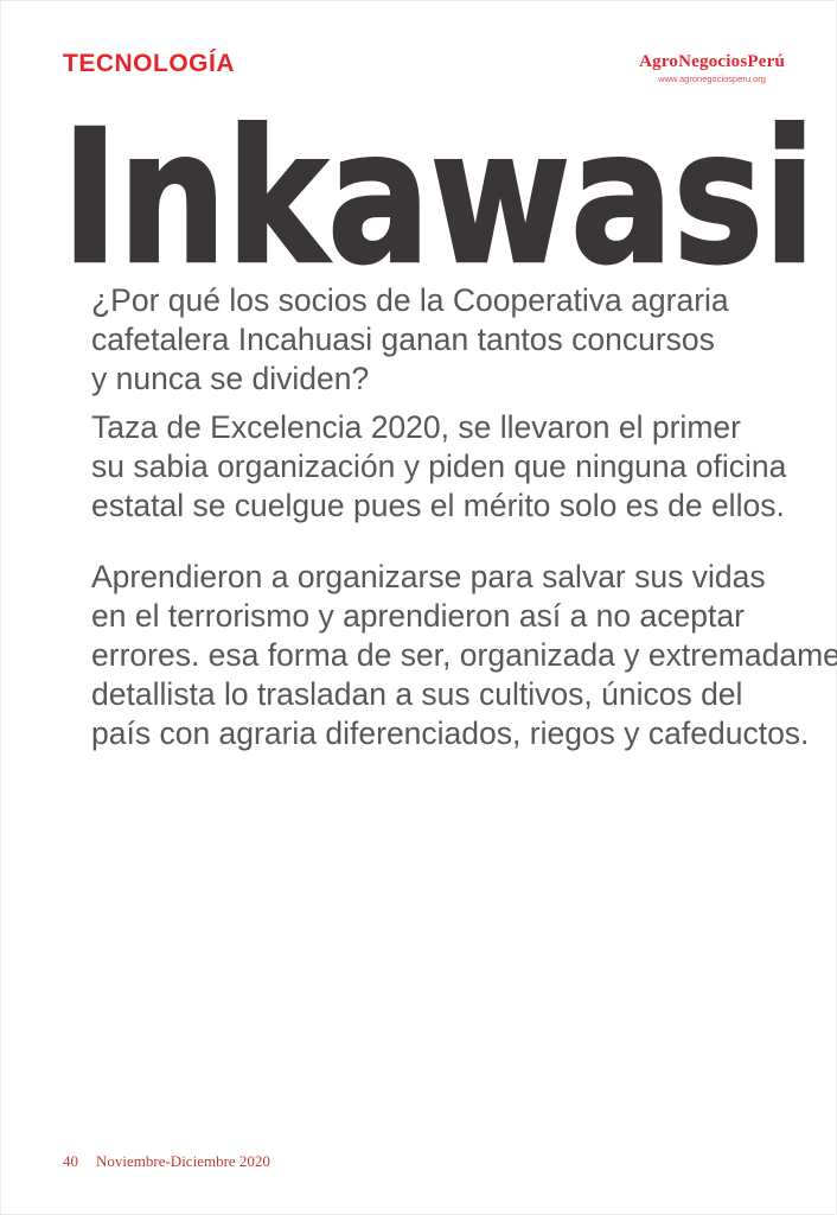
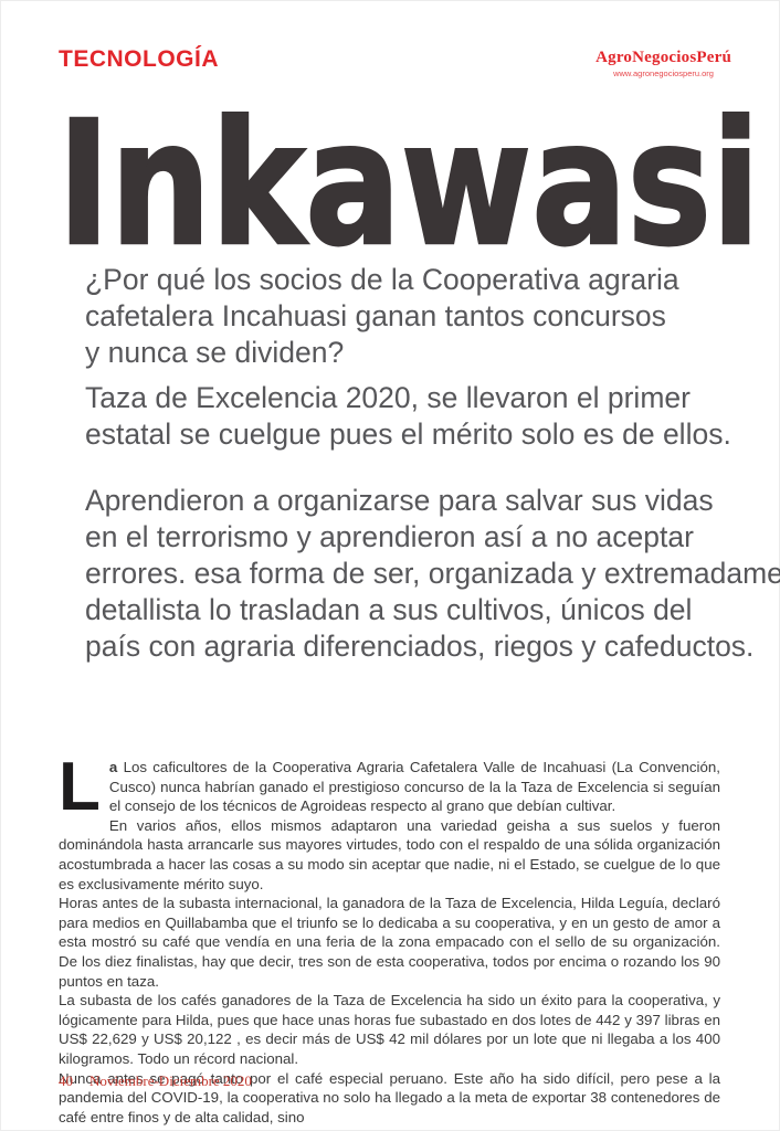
  TECNOLOGÍA
  AgroNegociosPerú
  www.agronegociosperu.org
  Inkawasi
  ¿Por qué los socios de la Cooperativa agraria
  cafetalera Incahuasi ganan tantos concursos
  y nunca se dividen?
  Taza de Excelencia 2020, se llevaron el primer
- su sabia organización y piden que ninguna oficina
  estatal se cuelgue pues el mérito solo es de ellos.
  Aprendieron a organizarse para salvar sus vidas
  en el terrorismo y aprendieron así a no aceptar
  errores. esa forma de ser, organizada y extremadame
  detallista lo trasladan a sus cultivos, únicos del
  país con agraria diferenciados, riegos y cafeductos.
+ L
+ a Los caficultores de la Cooperativa Agraria Cafetalera Valle de Incahuasi (La Convención, Cusco) nunca habrían ganado el prestigioso concurso de la la Taza de Excelencia si seguían el consejo de los técnicos de Agroideas respecto al grano que debían cultivar.
+ En varios años, ellos mismos adaptaron una variedad geisha a sus suelos y fueron dominándola hasta arrancarle sus mayores virtudes, todo con el respaldo de una sólida organización acostumbrada a hacer las cosas a su modo sin aceptar que nadie, ni el Estado, se cuelgue de lo que es exclusivamente mérito suyo.
+ Horas antes de la subasta internacional, la ganadora de la Taza de Excelencia, Hilda Leguía, declaró para medios en Quillabamba que el triunfo se lo dedicaba a su cooperativa, y en un gesto de amor a esta mostró su café que vendía en una feria de la zona empacado con el sello de su organización. De los diez finalistas, hay que decir, tres son de esta cooperativa, todos por encima o rozando los 90 puntos en taza.
+ La subasta de los cafés ganadores de la Taza de Excelencia ha sido un éxito para la cooperativa, y lógicamente para Hilda, pues que hace unas horas fue subastado en dos lotes de 442 y 397 libras en US$ 22,629 y US$ 20,122 , es decir más de US$ 42 mil dólares por un lote que ni llegaba a los 400 kilogramos. Todo un récord nacional.
+ Nunca antes se pagó tanto por el café especial peruano. Este año ha sido difícil, pero pese a la pandemia del COVID-19, la cooperativa no solo ha llegado a la meta de exportar 38 contenedores de café entre finos y de alta calidad, sino
  40 Noviembre-Diciembre 2020
